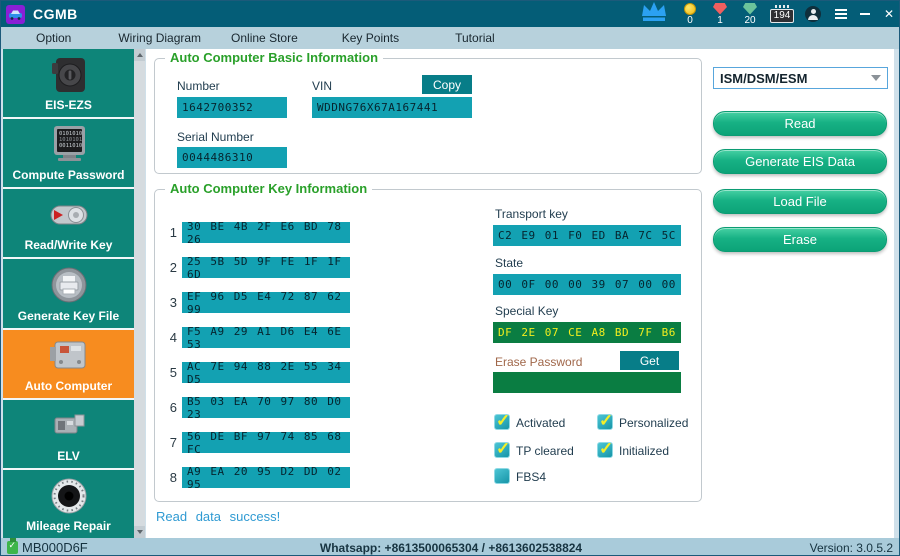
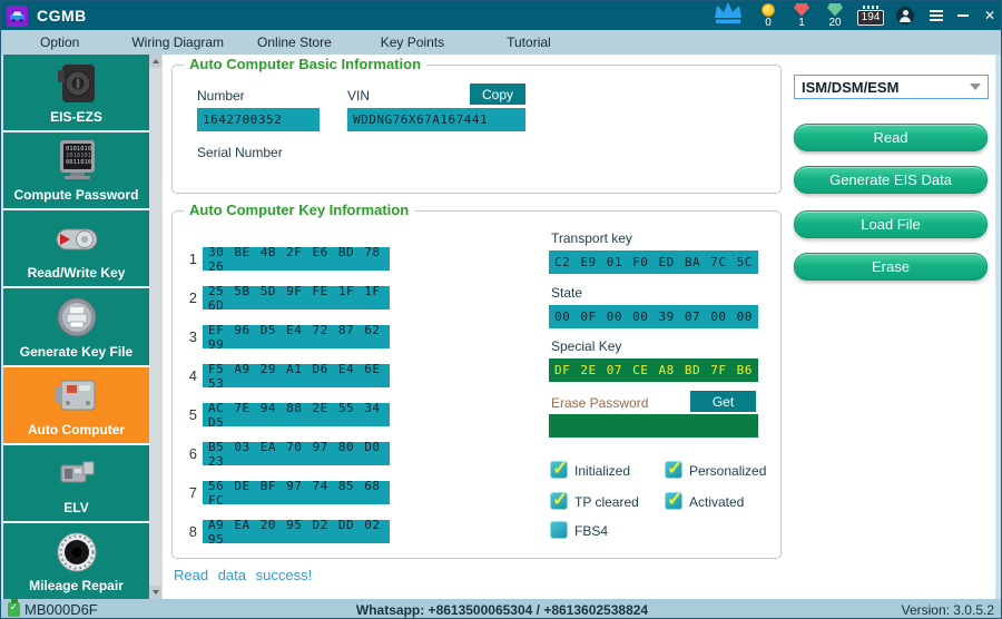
  CGMB
  0
  1
  20
  194
  ✕
  Option
  Wiring Diagram
  Online Store
  Key Points
  Tutorial
  EIS-EZS
  Compute Password
  Read/Write Key
  Generate Key File
  Auto Computer
  ELV
  Mileage Repair
  Auto Computer Basic Information
  Number
  1642700352
  VIN
  Copy
  WDDNG76X67A167441
  Serial Number
- 0044486310
  Auto Computer Key Information
  1
  30 BE 4B 2F E6 BD 78 26
  2
  25 5B 5D 9F FE 1F 1F 6D
  3
  EF 96 D5 E4 72 87 62 99
  4
  F5 A9 29 A1 D6 E4 6E 53
  5
  AC 7E 94 88 2E 55 34 D5
  6
  B5 03 EA 70 97 80 D0 23
  7
  56 DE BF 97 74 85 68 FC
  8
  A9 EA 20 95 D2 DD 02 95
  Transport key
  C2 E9 01 F0 ED BA 7C 5C
  State
  00 0F 00 00 39 07 00 00
  Special Key
  DF 2E 07 CE A8 BD 7F B6
  Erase Password
  Get
- Activated
+ Initialized
  Personalized
  TP cleared
- Initialized
+ Activated
  FBS4
  Read data success!
  ISM/DSM/ESM
  Read
  Generate EIS Data
  Load File
  Erase
  Whatsapp: +8613500065304 / +8613602538824
  MB000D6F
  Version: 3.0.5.2
